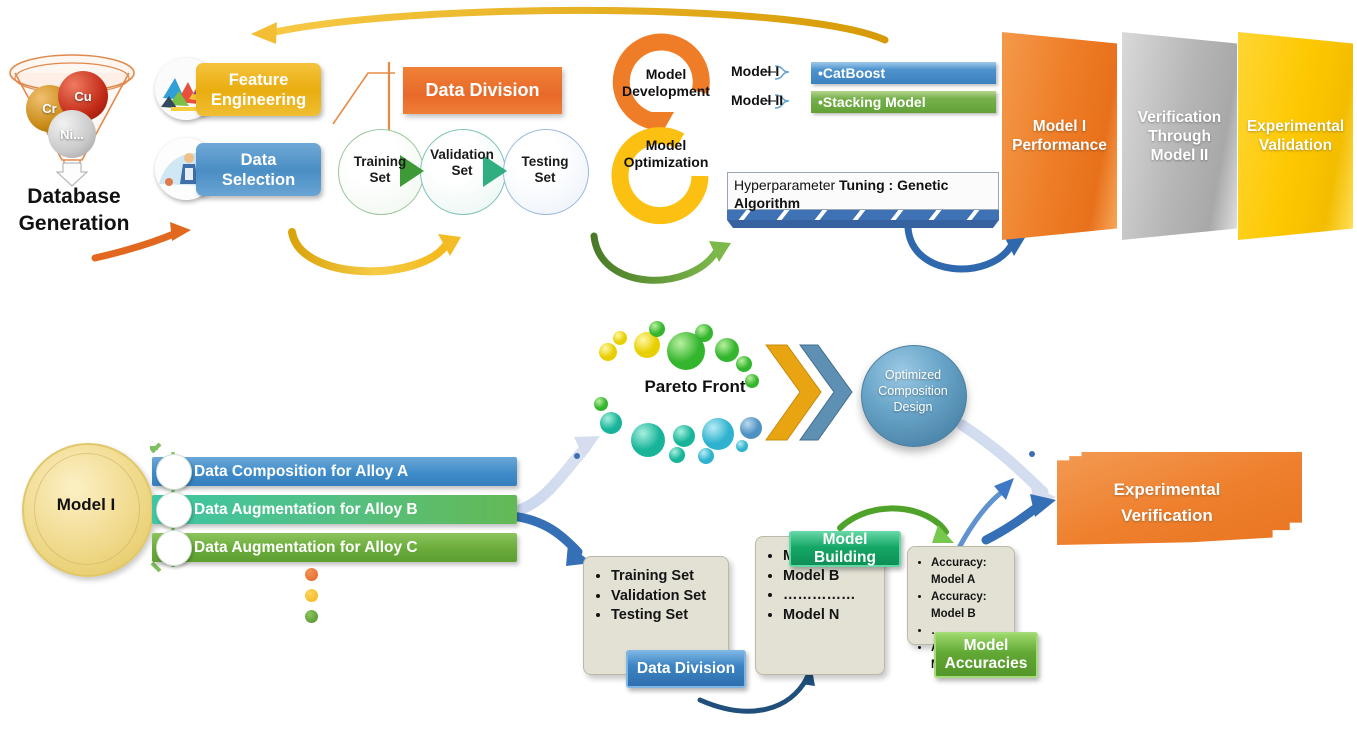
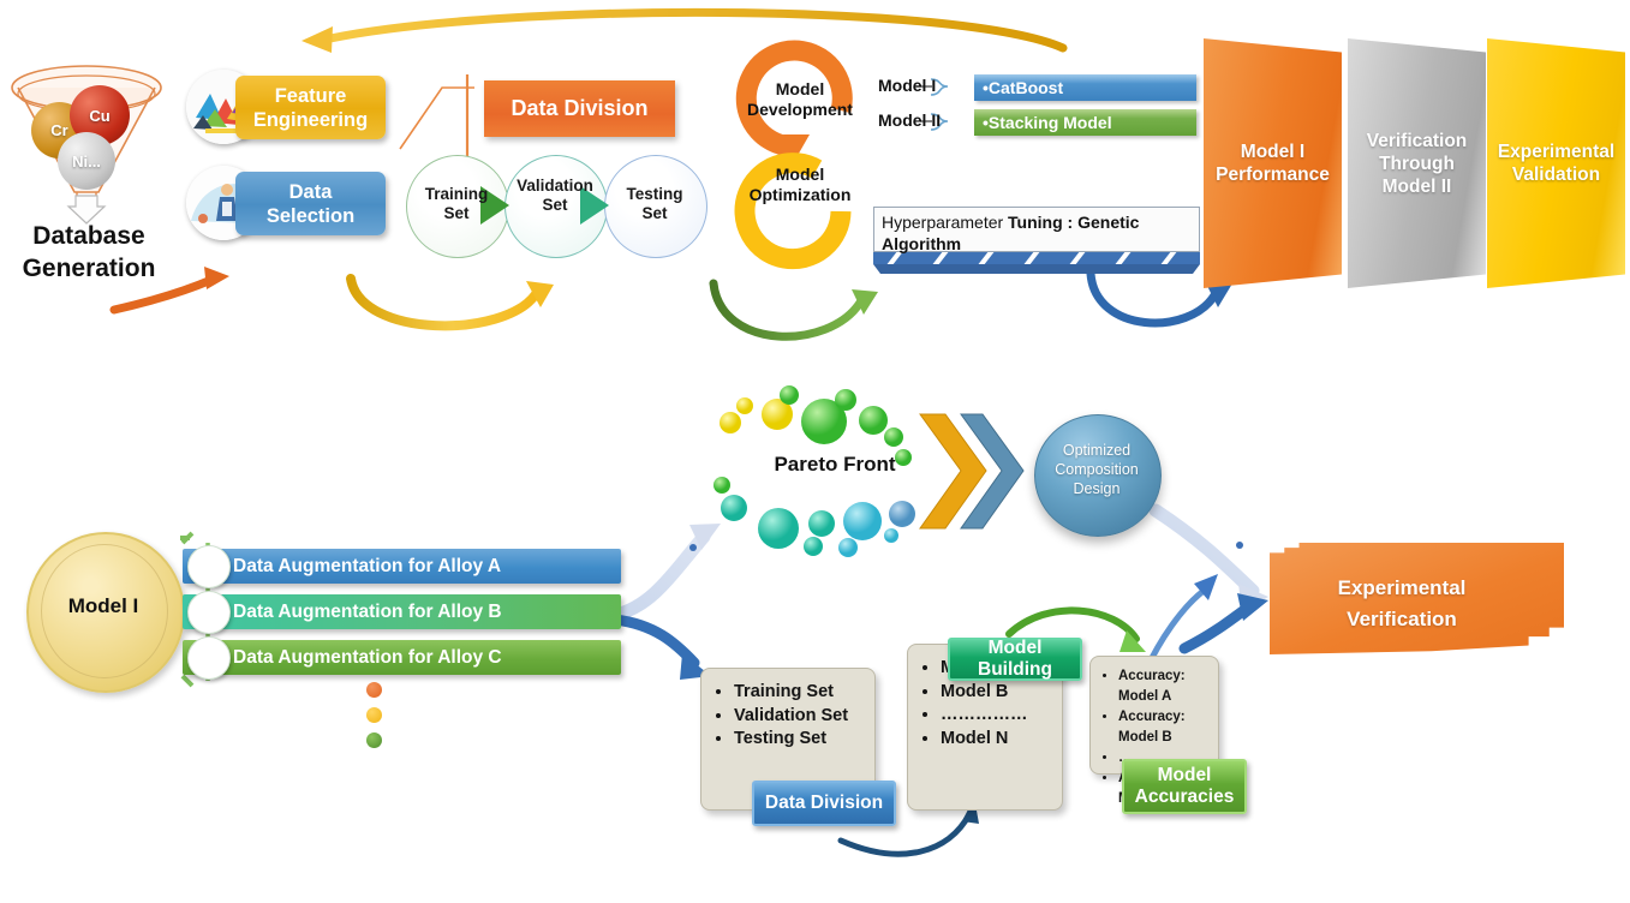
  Cr
  Cu
  Ni...
  Database
  Generation
  Feature
  Engineering
  Data
  Selection
  Data Division
  Training
  Set
  Validation
  Set
  Testing
  Set
  Model
  Development
  Model
  Optimization
  Model I
  Model II
  •CatBoost
  •Stacking Model
  Hyperparameter Tuning : Genetic Algorithm
  Model I
  Performance
  Verification
  Through
  Model II
  Experimental
  Validation
  Model I
- Data Composition for Alloy A
+ Data Augmentation for Alloy A
  Data Augmentation for Alloy B
  Data Augmentation for Alloy C
  Pareto Front
  Optimized
  Composition
  Design
  Training Set
  Validation Set
  Testing Set
  Data Division
  Model B
  ……………
  Model N
  Model Building
  Accuracy: Model A
  Accuracy: Model B
  ……………………
  Model
  Accuracies
  Experimental
  Verification
